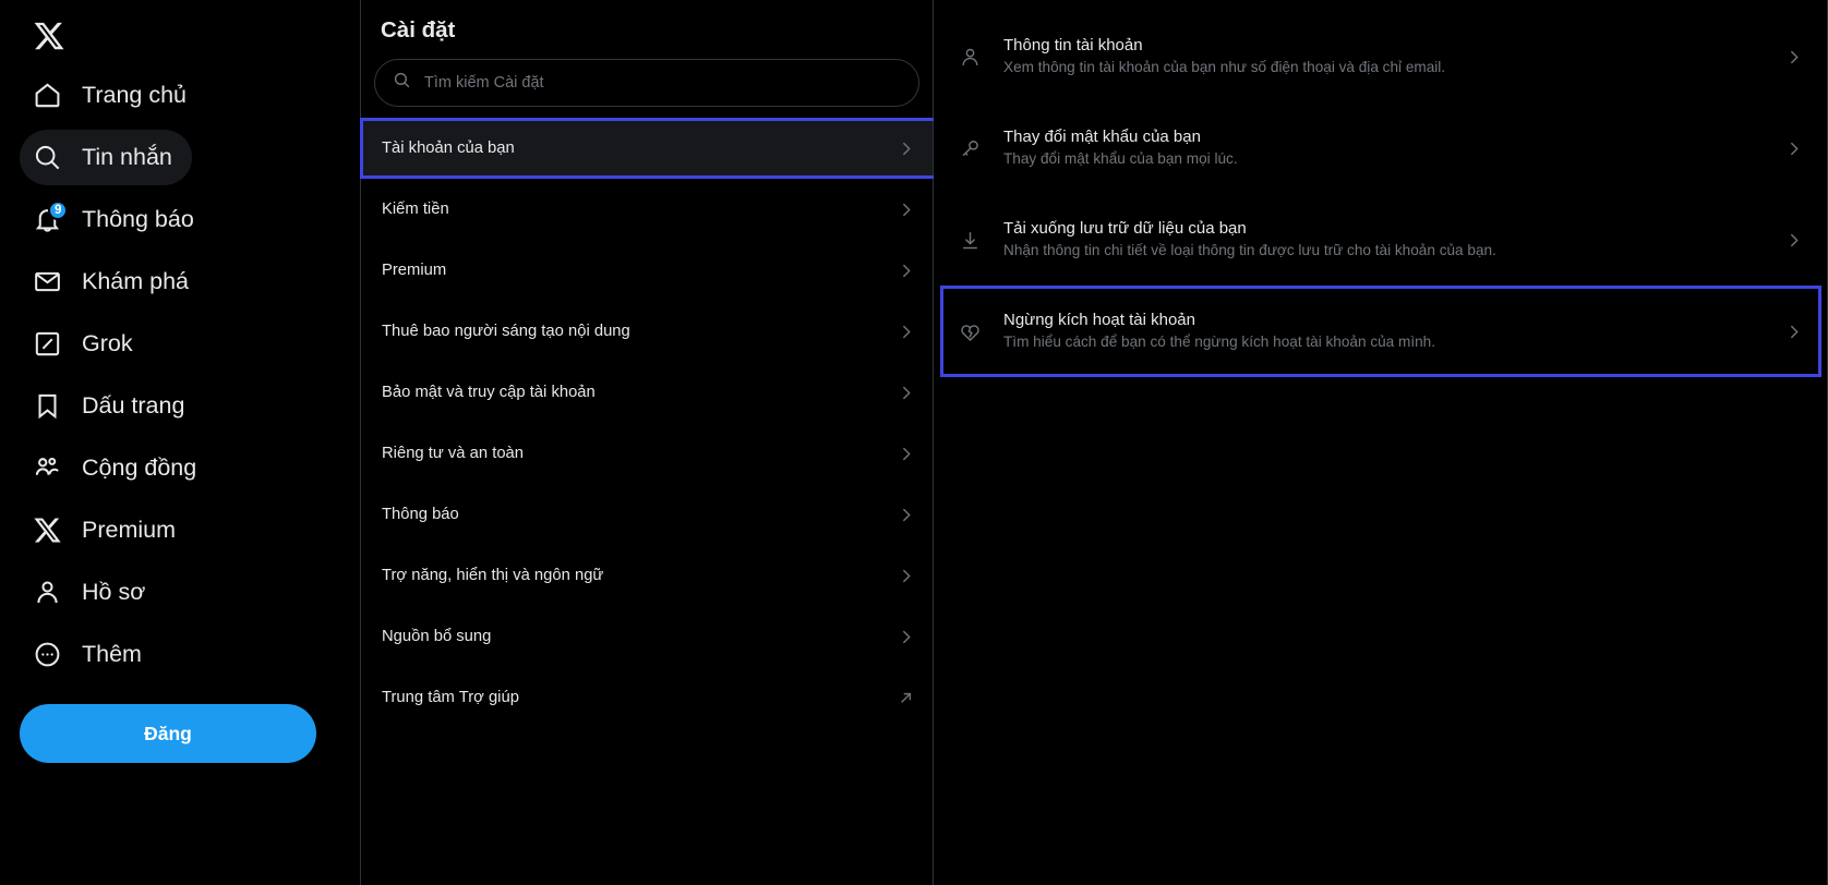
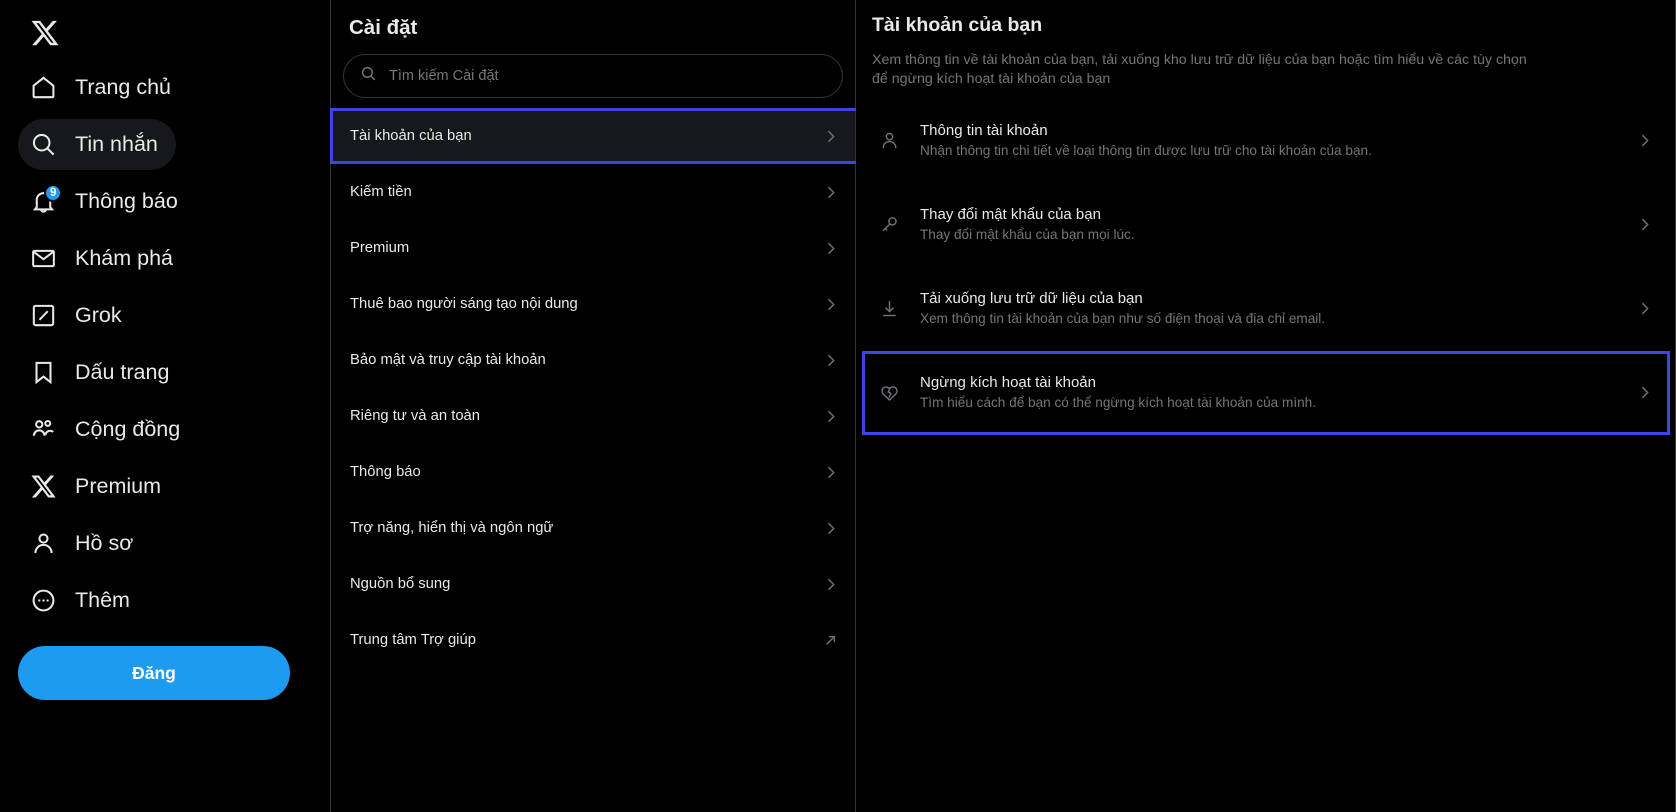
  Trang chủ
  Tin nhắn
  9
  Thông báo
  Khám phá
  Grok
  Dấu trang
  Cộng đồng
  Premium
  Hồ sơ
  Thêm
  Đăng
  Cài đặt
  Tìm kiếm Cài đặt
  Kiếm tiền
  Premium
  Thuê bao người sáng tạo nội dung
  Bảo mật và truy cập tài khoản
  Riêng tư và an toàn
  Thông báo
  Trợ năng, hiển thị và ngôn ngữ
  Nguồn bổ sung
  Trung tâm Trợ giúp
+ Tài khoản của bạn
+ Xem thông tin về tài khoản của bạn, tải xuống kho lưu trữ dữ liệu của bạn hoặc tìm hiểu về các tùy chọn để ngừng kích hoạt tài khoản của bạn
  Thông tin tài khoản
- Xem thông tin tài khoản của bạn như số điện thoại và địa chỉ email.
+ Nhận thông tin chi tiết về loại thông tin được lưu trữ cho tài khoản của bạn.
  Thay đổi mật khẩu của bạn
  Thay đổi mật khẩu của bạn mọi lúc.
  Tải xuống lưu trữ dữ liệu của bạn
- Nhận thông tin chi tiết về loại thông tin được lưu trữ cho tài khoản của bạn.
+ Xem thông tin tài khoản của bạn như số điện thoại và địa chỉ email.
  Ngừng kích hoạt tài khoản
  Tìm hiểu cách để bạn có thể ngừng kích hoạt tài khoản của mình.
